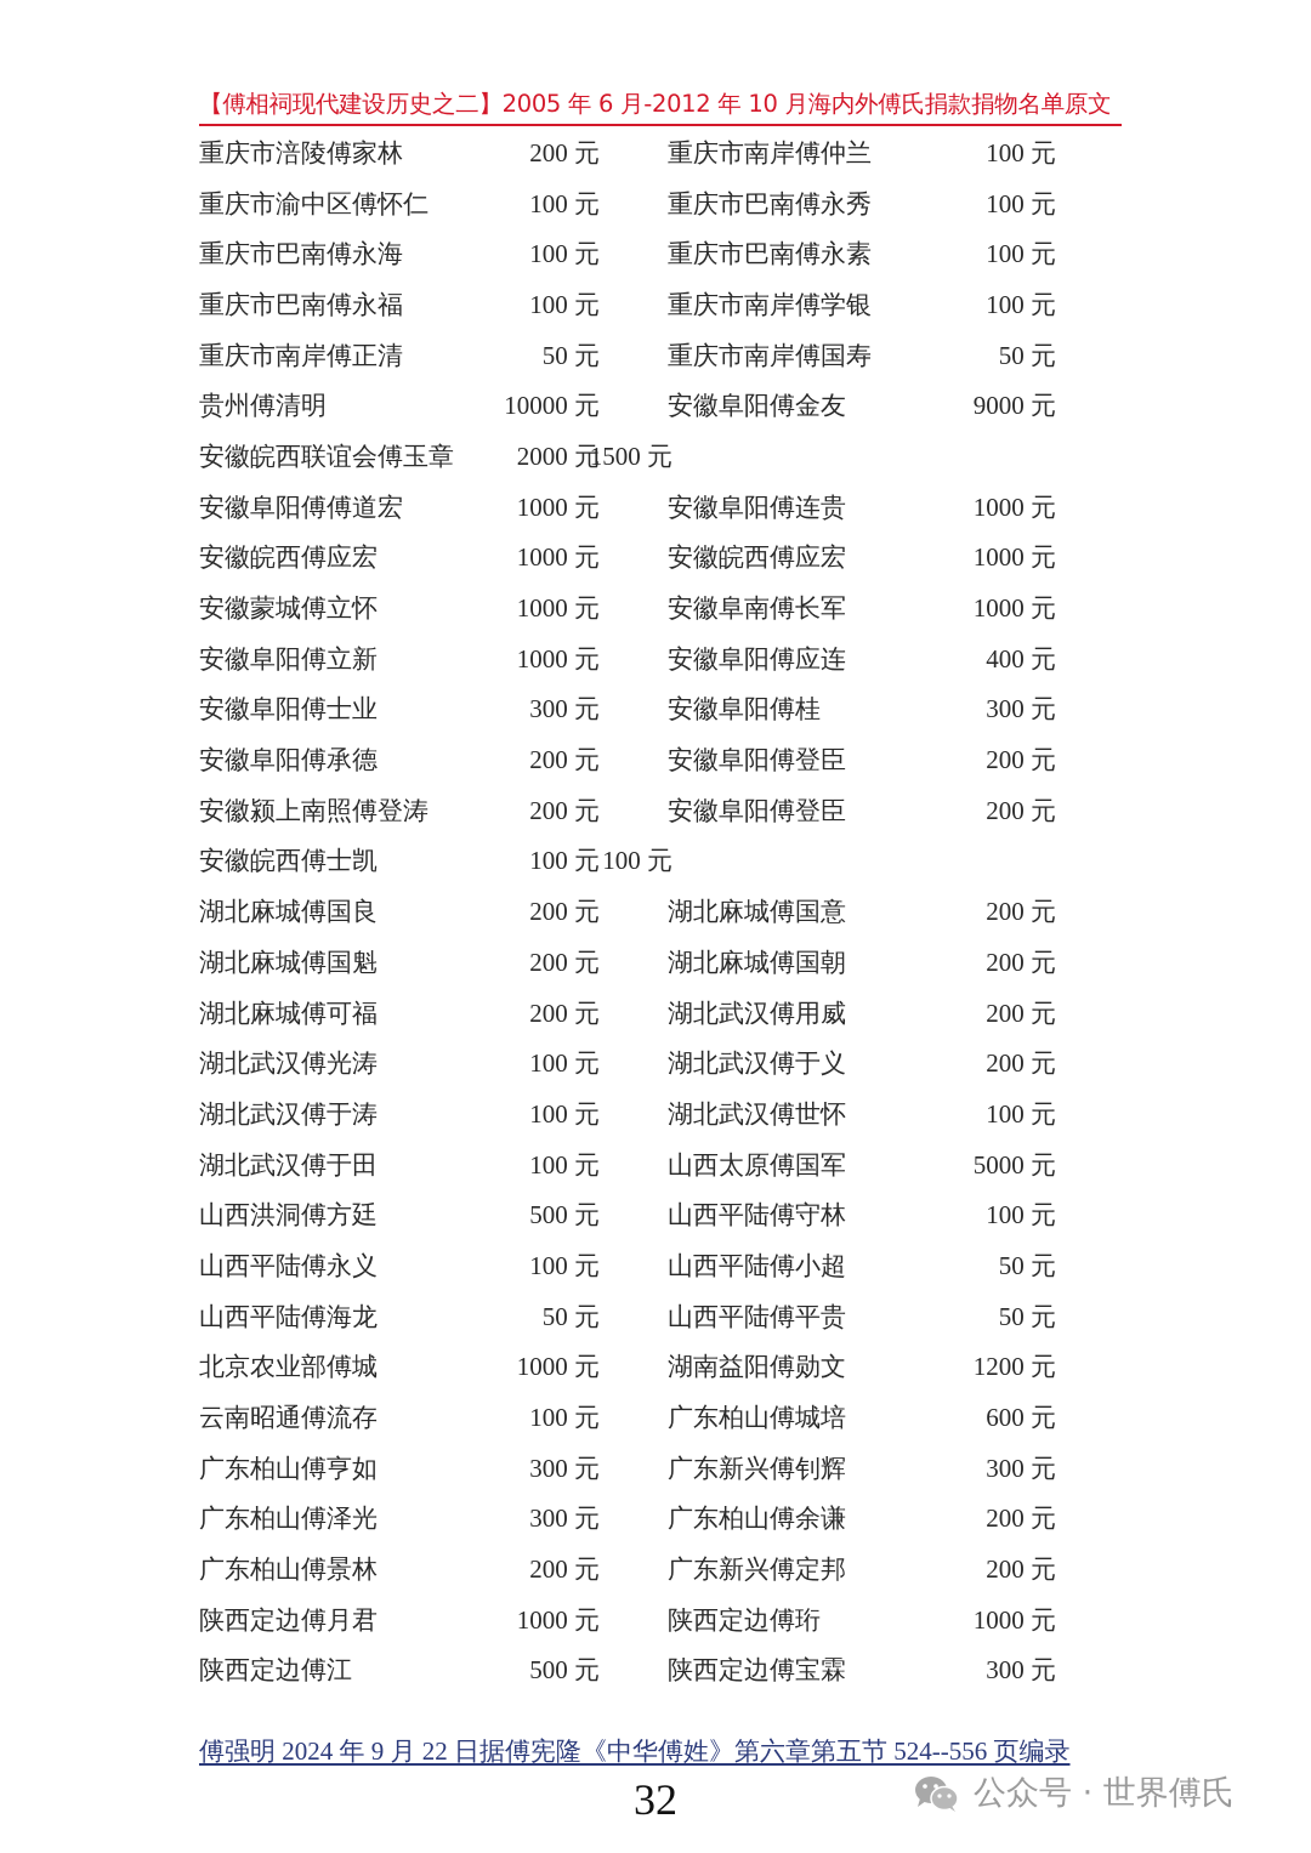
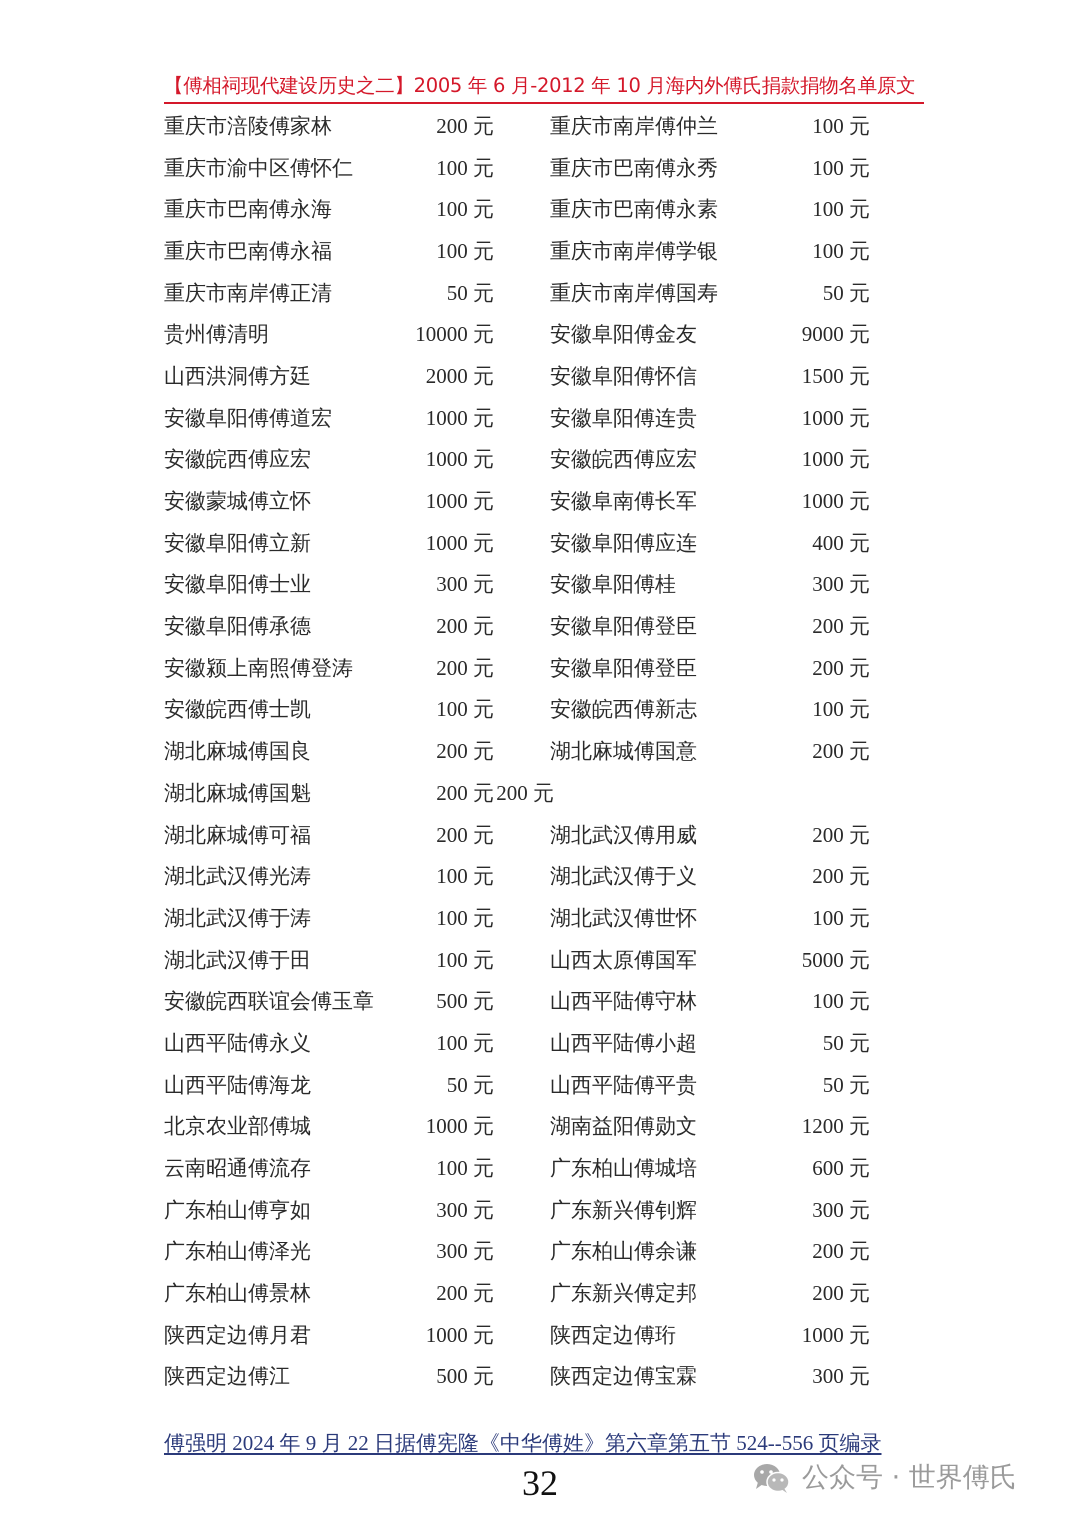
  【傅相祠现代建设历史之二】2005 年 6 月-2012 年 10 月海内外傅氏捐款捐物名单原文
  重庆市涪陵傅家林
  200 元
  重庆市南岸傅仲兰
  100 元
  重庆市渝中区傅怀仁
  100 元
  重庆市巴南傅永秀
  100 元
  重庆市巴南傅永海
  100 元
  重庆市巴南傅永素
  100 元
  重庆市巴南傅永福
  100 元
  重庆市南岸傅学银
  100 元
  重庆市南岸傅正清
  50 元
  重庆市南岸傅国寿
  50 元
  贵州傅清明
  10000 元
  安徽阜阳傅金友
  9000 元
- 安徽皖西联谊会傅玉章
+ 山西洪洞傅方廷
  2000 元
+ 安徽阜阳傅怀信
  1500 元
  安徽阜阳傅傅道宏
  1000 元
  安徽阜阳傅连贵
  1000 元
  安徽皖西傅应宏
  1000 元
  安徽皖西傅应宏
  1000 元
  安徽蒙城傅立怀
  1000 元
  安徽阜南傅长军
  1000 元
  安徽阜阳傅立新
  1000 元
  安徽阜阳傅应连
  400 元
  安徽阜阳傅士业
  300 元
  安徽阜阳傅桂
  300 元
  安徽阜阳傅承德
  200 元
  安徽阜阳傅登臣
  200 元
  安徽颍上南照傅登涛
  200 元
  安徽阜阳傅登臣
  200 元
  安徽皖西傅士凯
  100 元
+ 安徽皖西傅新志
  100 元
  湖北麻城傅国良
  200 元
  湖北麻城傅国意
  200 元
  湖北麻城傅国魁
  200 元
- 湖北麻城傅国朝
  200 元
  湖北麻城傅可福
  200 元
  湖北武汉傅用威
  200 元
  湖北武汉傅光涛
  100 元
  湖北武汉傅于义
  200 元
  湖北武汉傅于涛
  100 元
  湖北武汉傅世怀
  100 元
  湖北武汉傅于田
  100 元
  山西太原傅国军
  5000 元
- 山西洪洞傅方廷
+ 安徽皖西联谊会傅玉章
  500 元
  山西平陆傅守林
  100 元
  山西平陆傅永义
  100 元
  山西平陆傅小超
  50 元
  山西平陆傅海龙
  50 元
  山西平陆傅平贵
  50 元
  北京农业部傅城
  1000 元
  湖南益阳傅勋文
  1200 元
  云南昭通傅流存
  100 元
  广东柏山傅城培
  600 元
  广东柏山傅亨如
  300 元
  广东新兴傅钊辉
  300 元
  广东柏山傅泽光
  300 元
  广东柏山傅余谦
  200 元
  广东柏山傅景林
  200 元
  广东新兴傅定邦
  200 元
  陕西定边傅月君
  1000 元
  陕西定边傅珩
  1000 元
  陕西定边傅江
  500 元
  陕西定边傅宝霖
  300 元
  傅强明 2024 年 9 月 22 日据傅宪隆《中华傅姓》第六章第五节 524--556 页编录
  32
  公众号 · 世界傅氏
